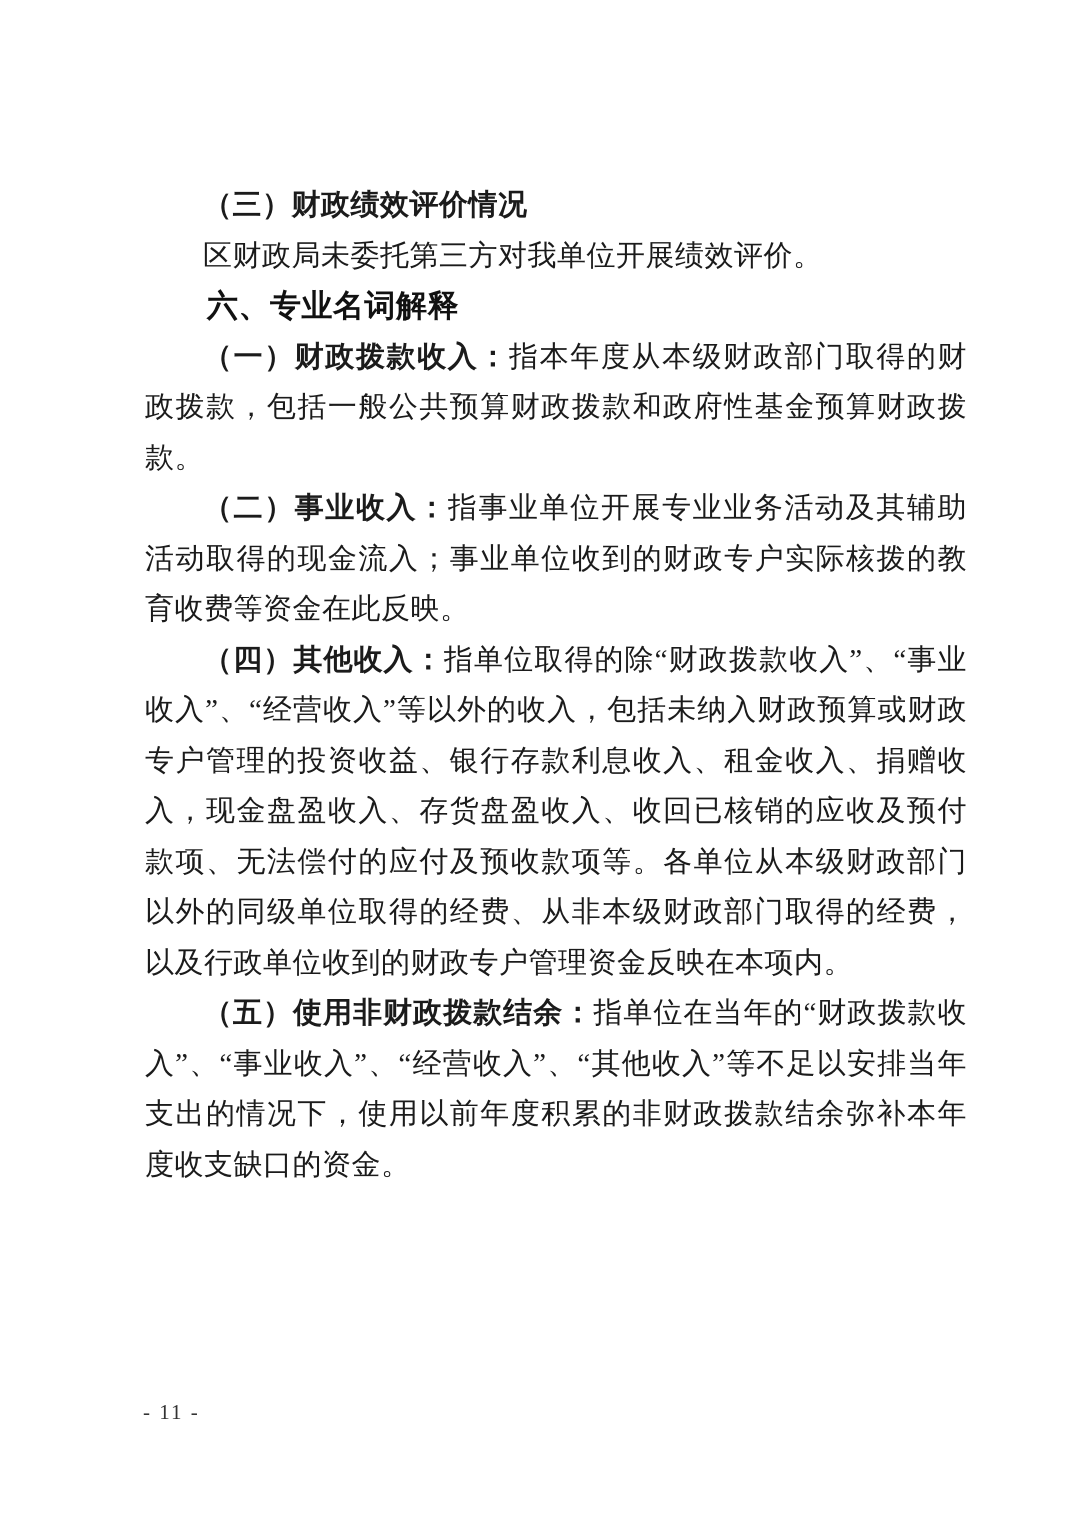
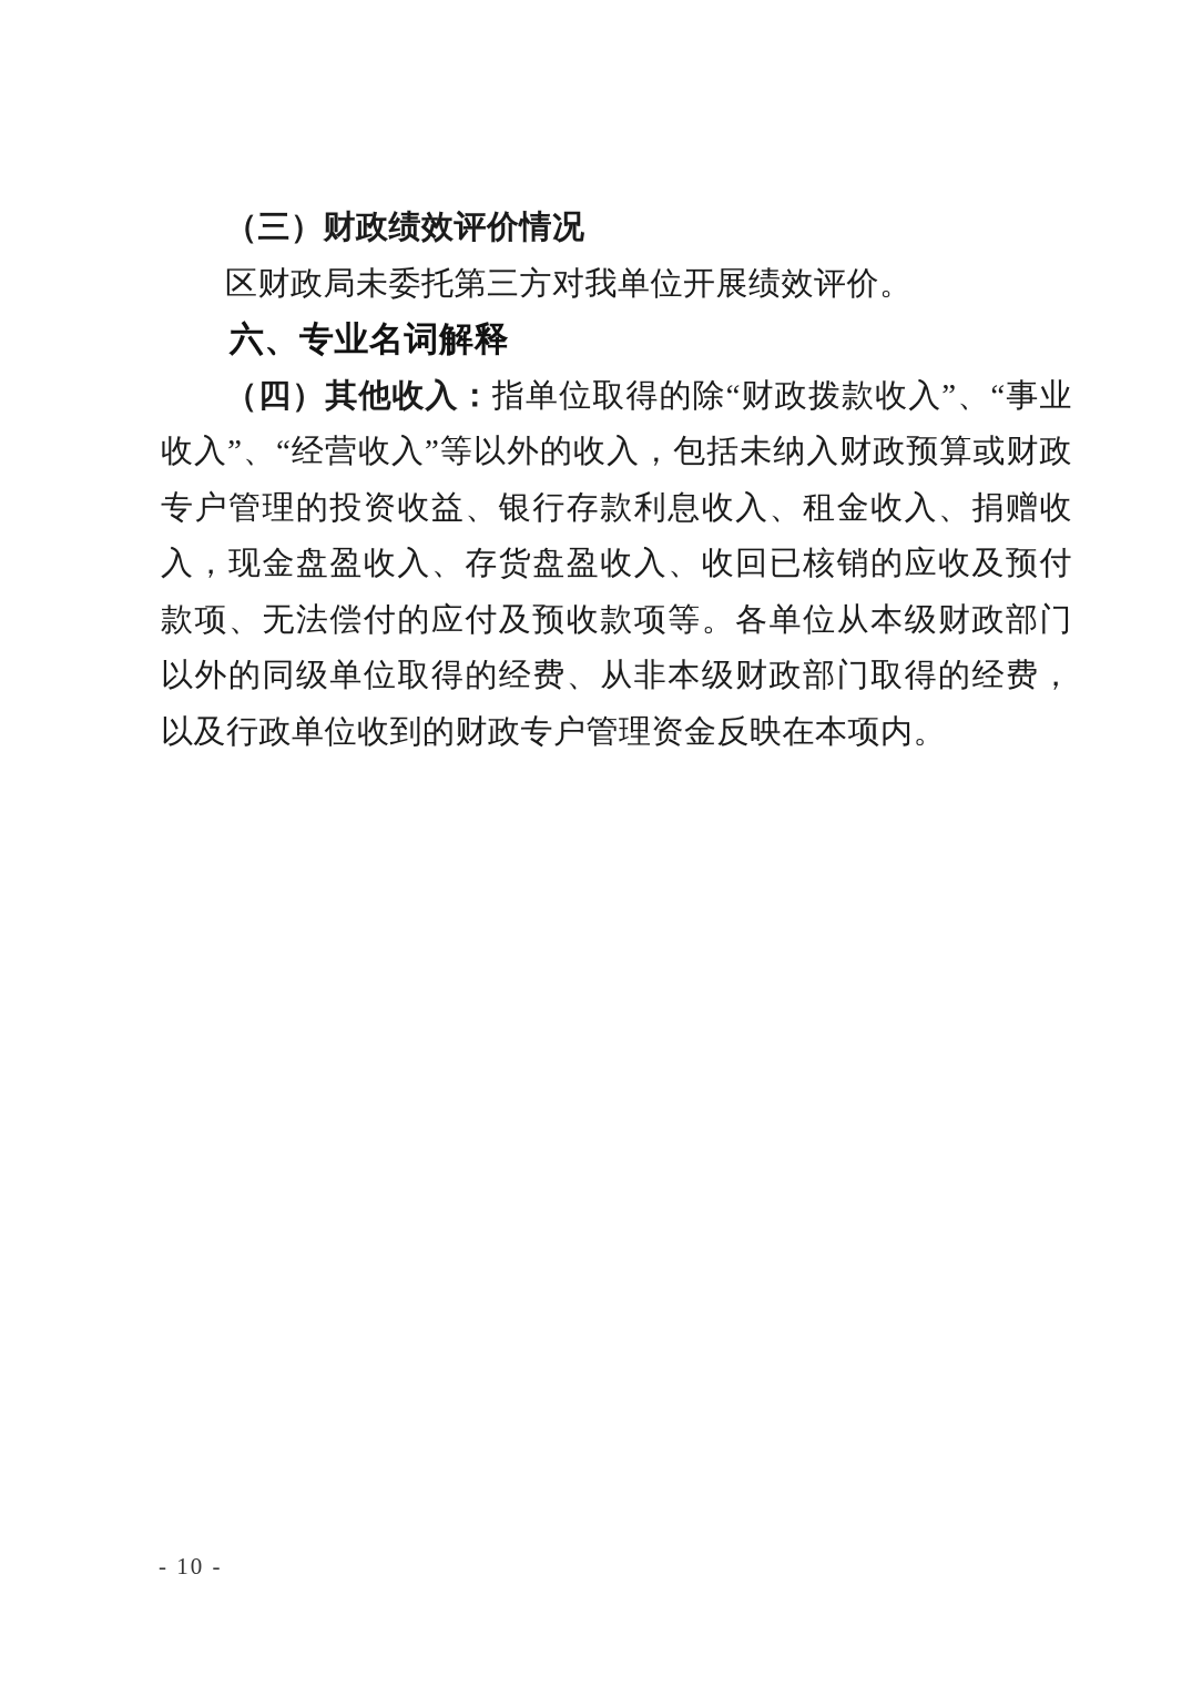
  （三）财政绩效评价情况
  区财政局未委托第三方对我单位开展绩效评价。
  六、专业名词解释
- （一）财政拨款收入：指本年度从本级财政部门取得的财政拨款，包括一般公共预算财政拨款和政府性基金预算财政拨款。
- （二）事业收入：指事业单位开展专业业务活动及其辅助活动取得的现金流入；事业单位收到的财政专户实际核拨的教育收费等资金在此反映。
  （四）其他收入：指单位取得的除“财政拨款收入”、“事业收入”、“经营收入”等以外的收入，包括未纳入财政预算或财政专户管理的投资收益、银行存款利息收入、租金收入、捐赠收入，现金盘盈收入、存货盘盈收入、收回已核销的应收及预付款项、无法偿付的应付及预收款项等。各单位从本级财政部门以外的同级单位取得的经费、从非本级财政部门取得的经费，以及行政单位收到的财政专户管理资金反映在本项内。
- （五）使用非财政拨款结余：指单位在当年的“财政拨款收入”、“事业收入”、“经营收入”、“其他收入”等不足以安排当年支出的情况下，使用以前年度积累的非财政拨款结余弥补本年度收支缺口的资金。
- - 11 -
+ - 10 -
